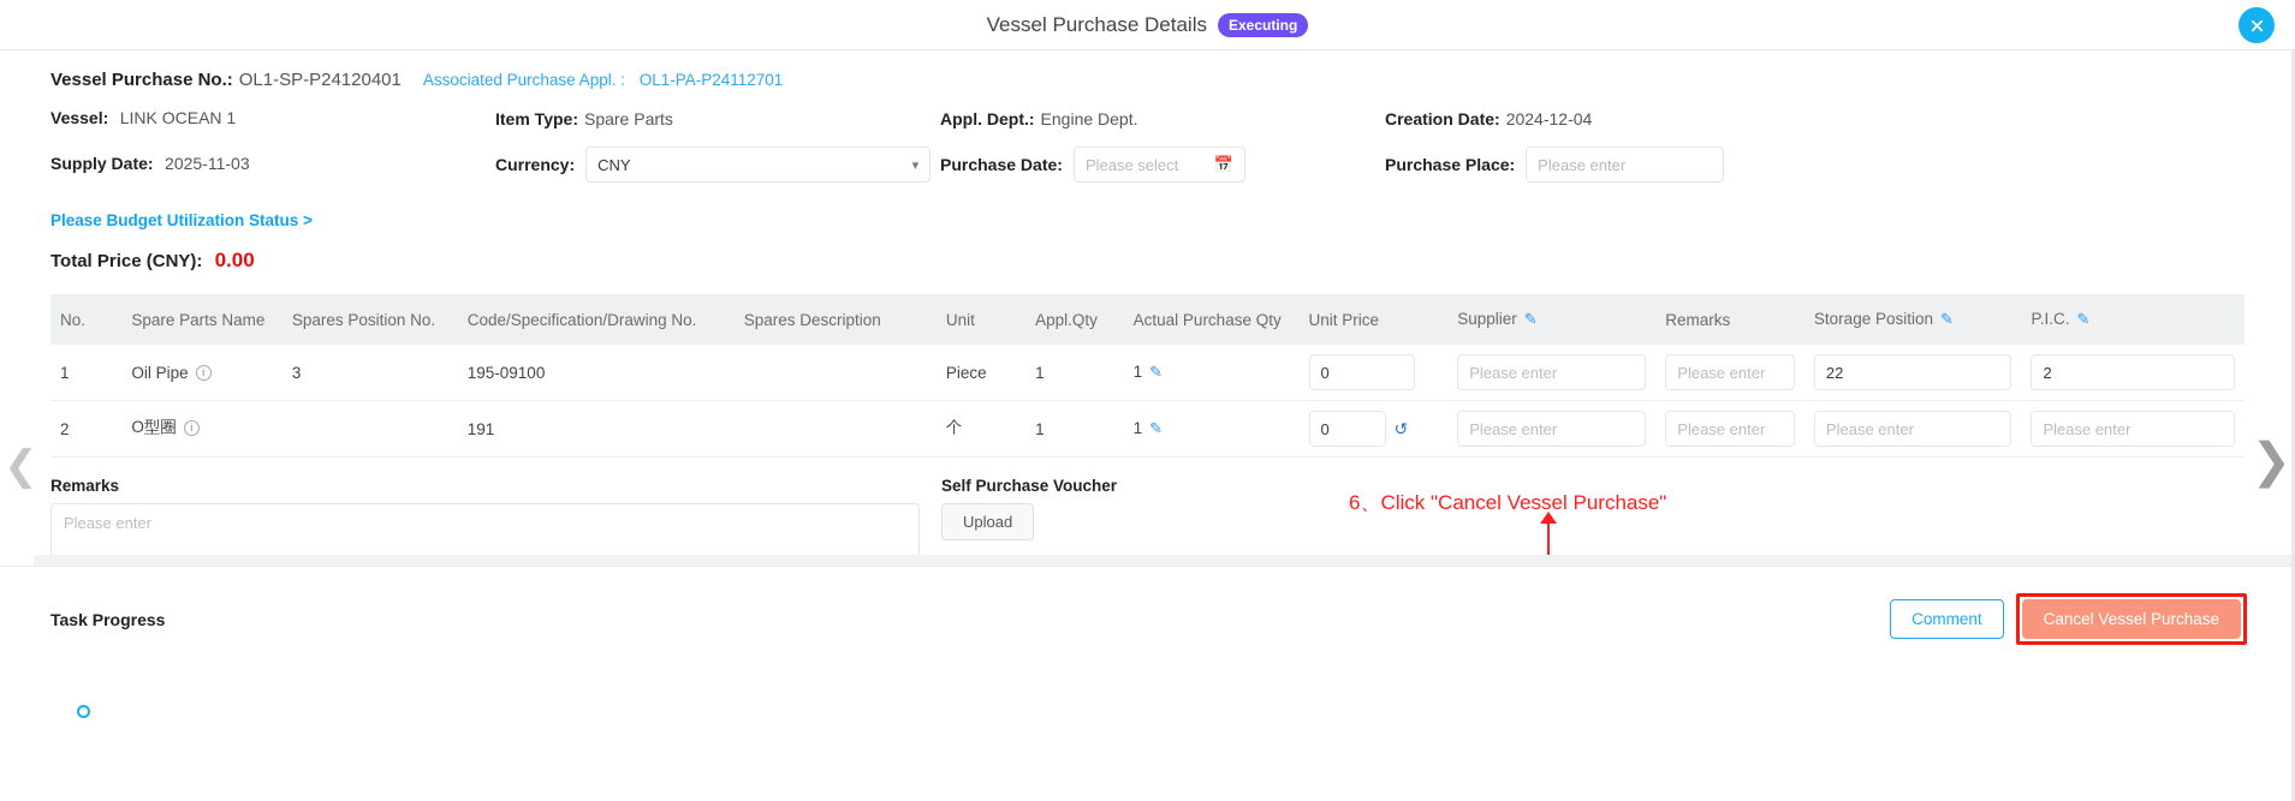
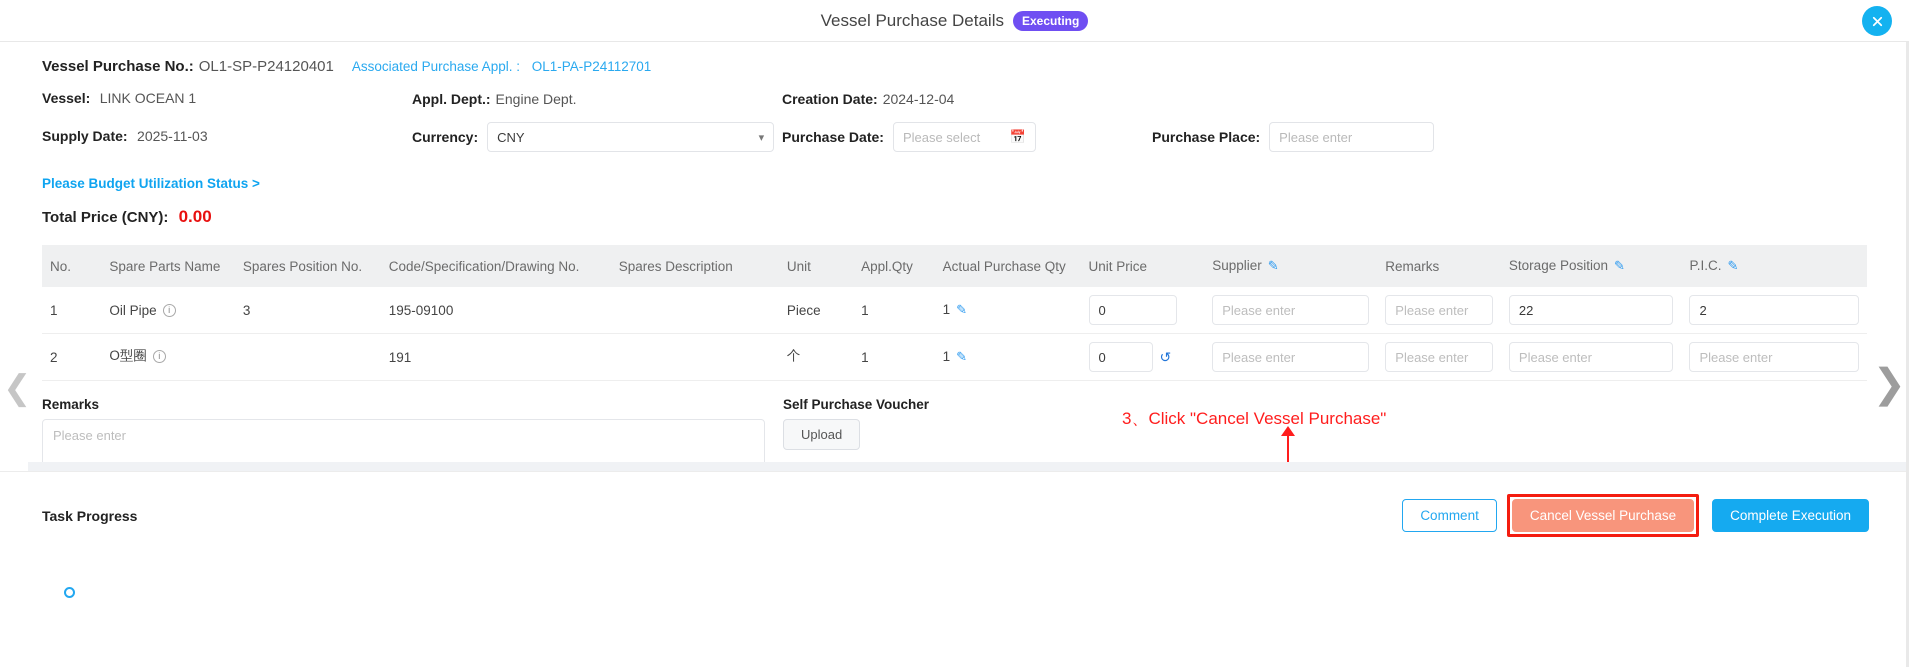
  Vessel Purchase Details
  Executing
  Vessel Purchase No.:
  OL1-SP-P24120401
  Associated Purchase Appl. : OL1-PA-P24112701
  Vessel: LINK OCEAN 1
- Item Type:
- Spare Parts
  Appl. Dept.:
  Engine Dept.
  Creation Date:
  2024-12-04
  Supply Date: 2025-11-03
  Currency:
  CNY
  ▾
  Purchase Date:
  Please select
  📅
  Purchase Place:
  Please enter
  Please Budget Utilization Status >
  Total Price (CNY): 0.00
  No.	Spare Parts Name	Spares Position No.	Code/Specification/Drawing No.	Spares Description	Unit	Appl.Qty	Actual Purchase Qty	Unit Price	Supplier ✎	Remarks	Storage Position ✎	P.I.C. ✎
  1	Oil Pipe i	3	195-09100		Piece	1	1 ✎	0	Please enter	Please enter	22	2
  2	O型圈 i		191		个	1	1 ✎	0 ↺	Please enter	Please enter	Please enter	Please enter
  Remarks
  Please enter
  Self Purchase Voucher
  Upload
- 6、Click "Cancel Vessel Purchase"
+ 3、Click "Cancel Vessel Purchase"
  Task Progress
  Comment
  Cancel Vessel Purchase
+ Complete Execution
  ❮
  ❯
